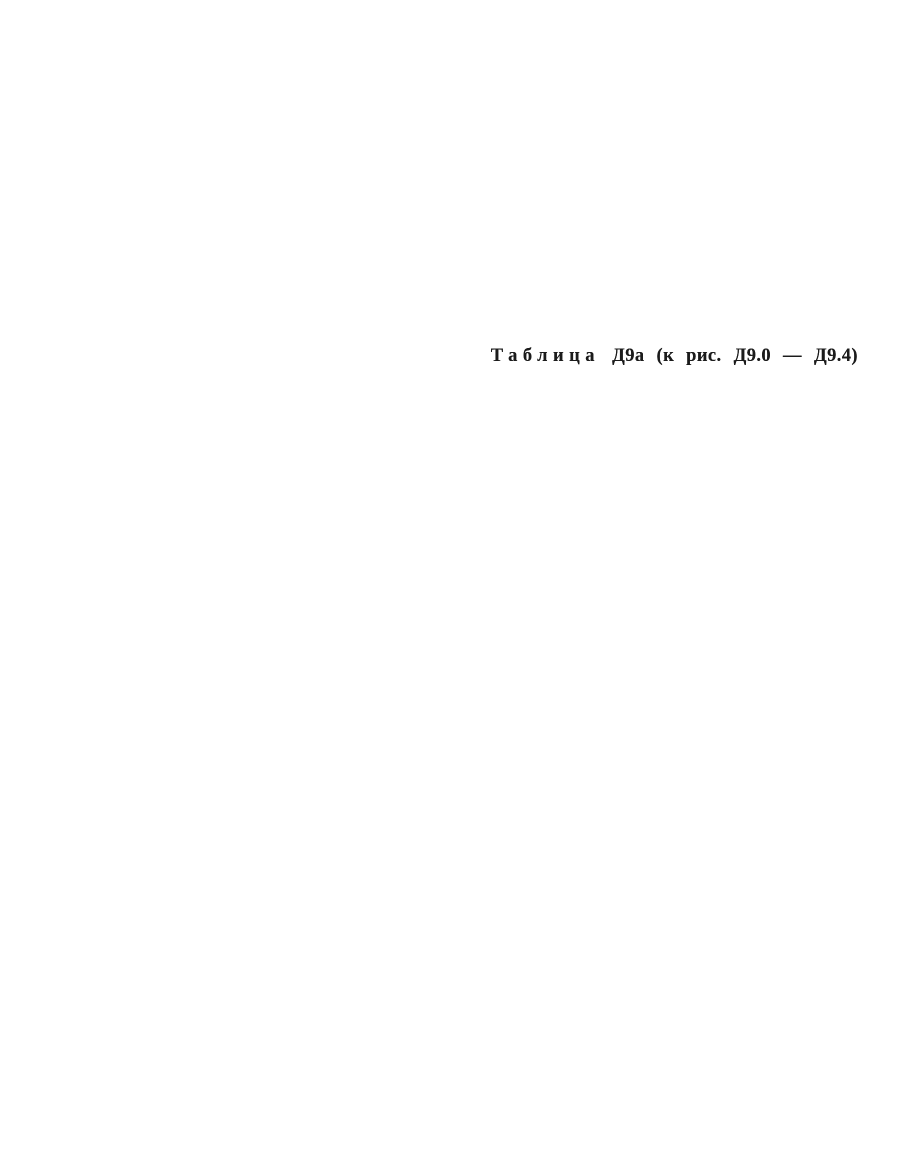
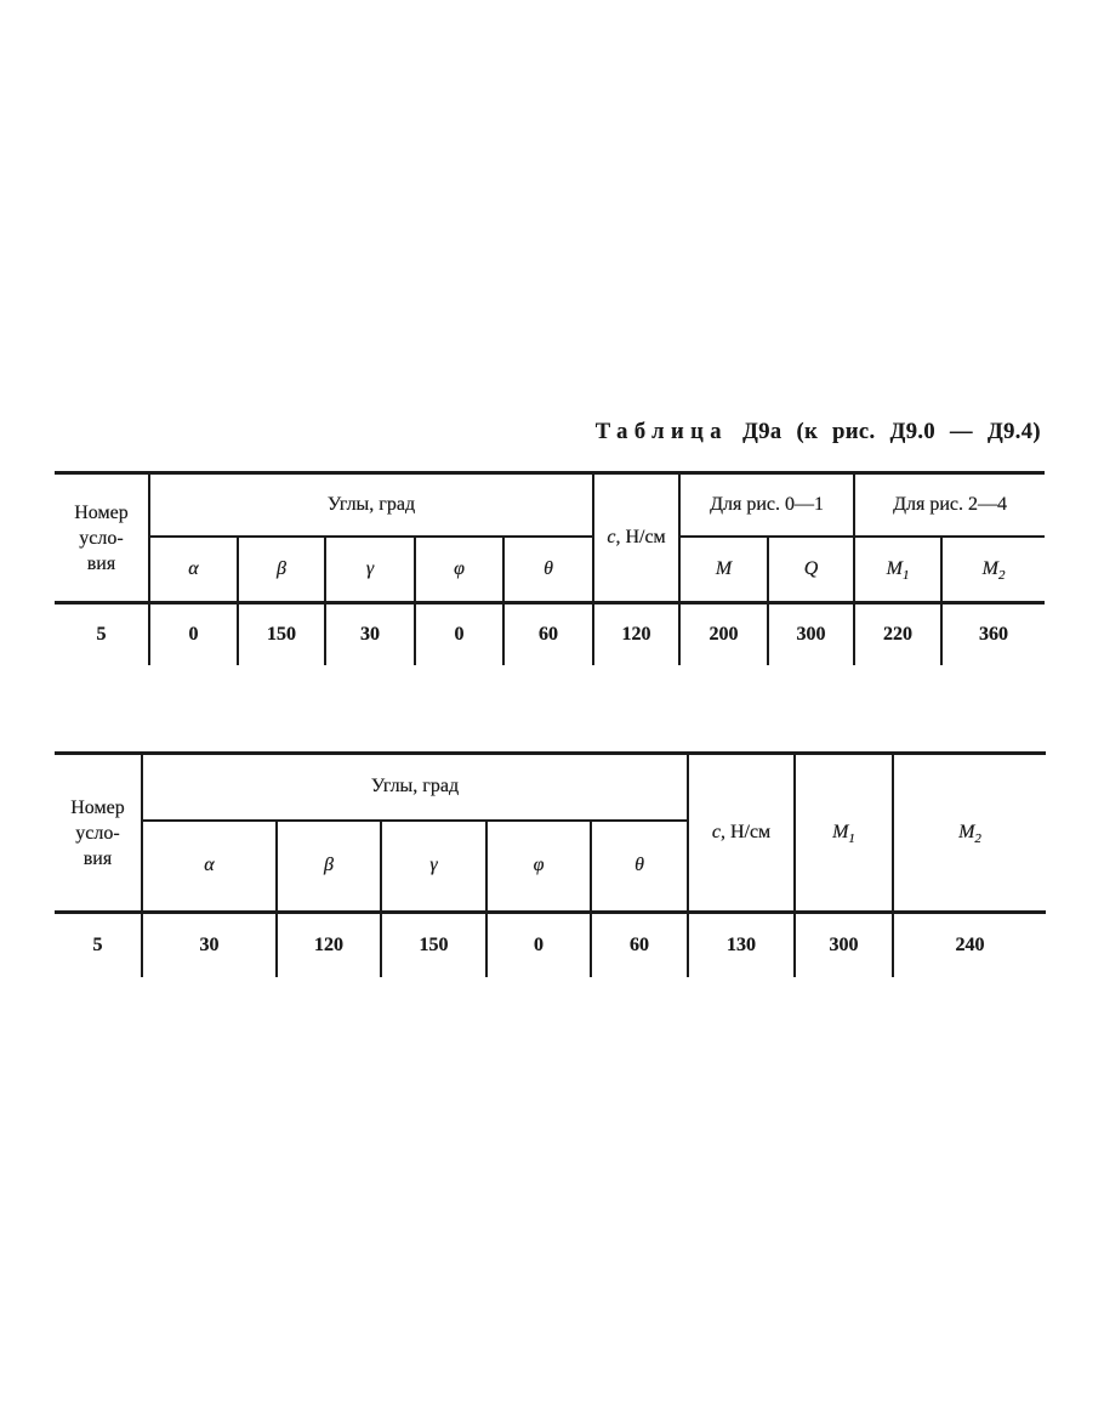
  Таблица Д9а (к рис. Д9.0 — Д9.4)
+ Номер усло- вия	Углы, град	c, Н/см	Для рис. 0—1	Для рис. 2—4
+ α	β	γ	φ	θ	M	Q	M1	M2
+ 5	0	150	30	0	60	120	200	300	220	360
+ Номер усло- вия	Углы, град	c, Н/см	M1	M2
+ α	β	γ	φ	θ
+ 5	30	120	150	0	60	130	300	240
